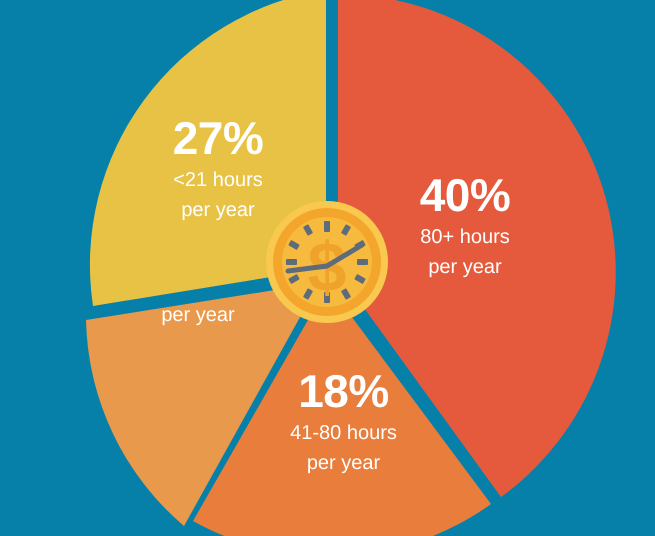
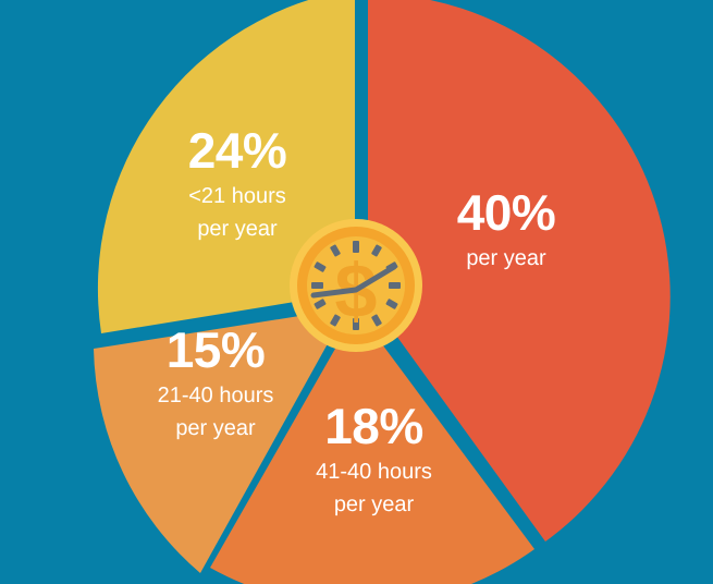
  40%
- 80+ hours
  per year
- 27%
+ 24%
  <21 hours
  per year
+ 15%
+ 21-40 hours
  per year
  18%
- 41-80 hours
+ 41-40 hours
  per year
